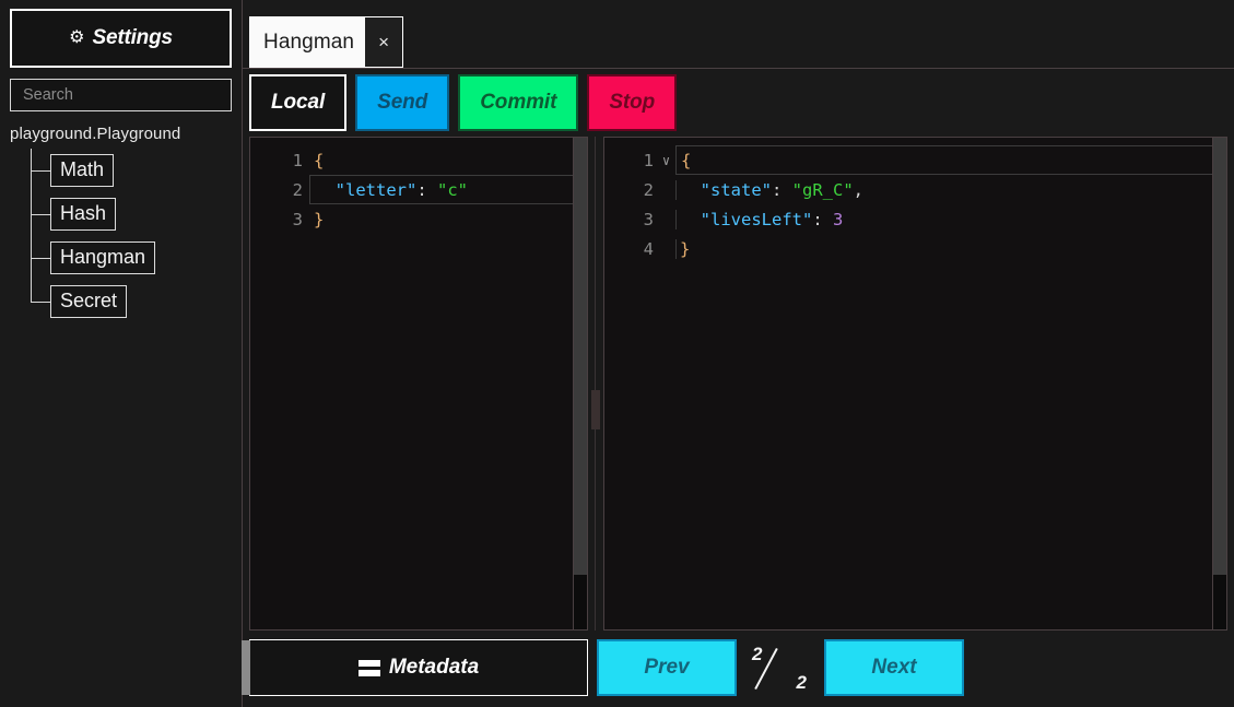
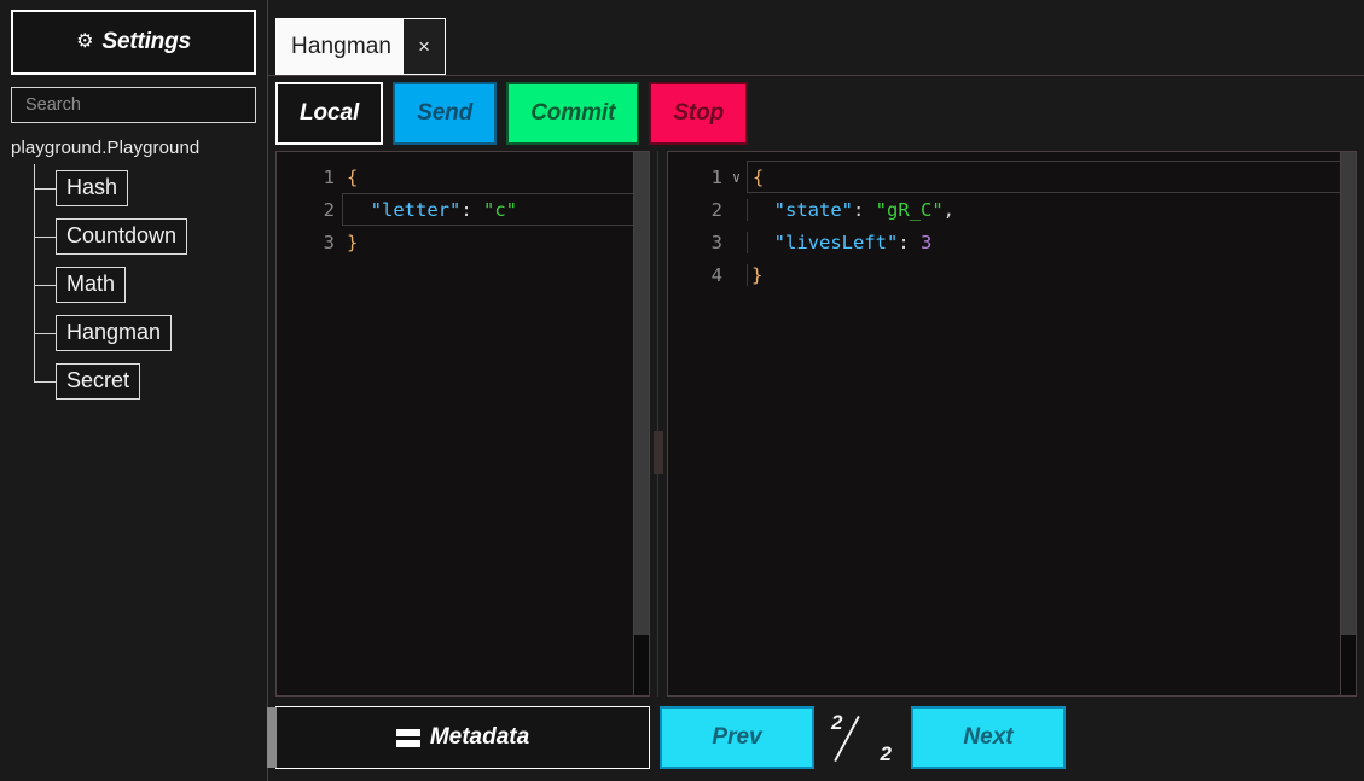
  ⚙
  Settings
  Search
  playground.Playground
- Math
+ Hash
+ Countdown
- Hash
+ Math
  Hangman
  Secret
  Hangman
  ×
  Local
  Send
  Commit
  Stop
  1
  {
  2
  "letter"
  :
  "c"
  3
  }
  1
  ∨
  {
  2
  "state": "gR_C",
  3
  "livesLeft": 3
  4
  }
  Metadata
  Prev
  2
  2
  Next
